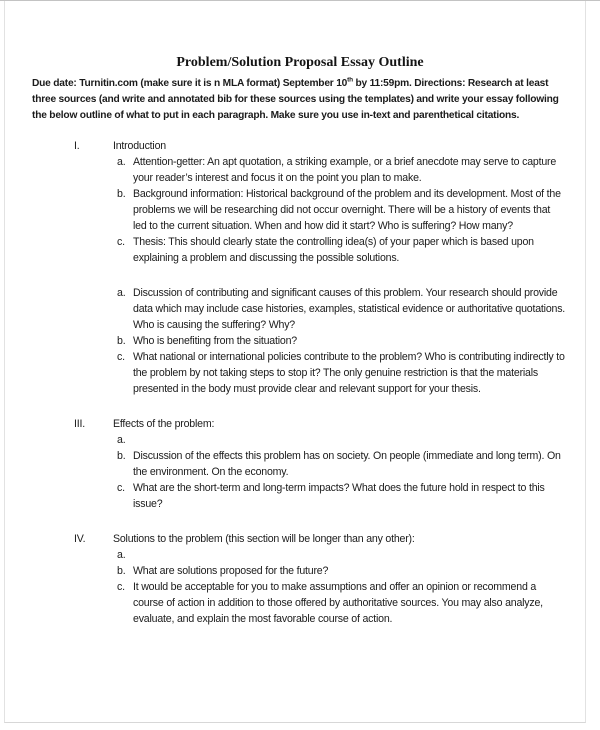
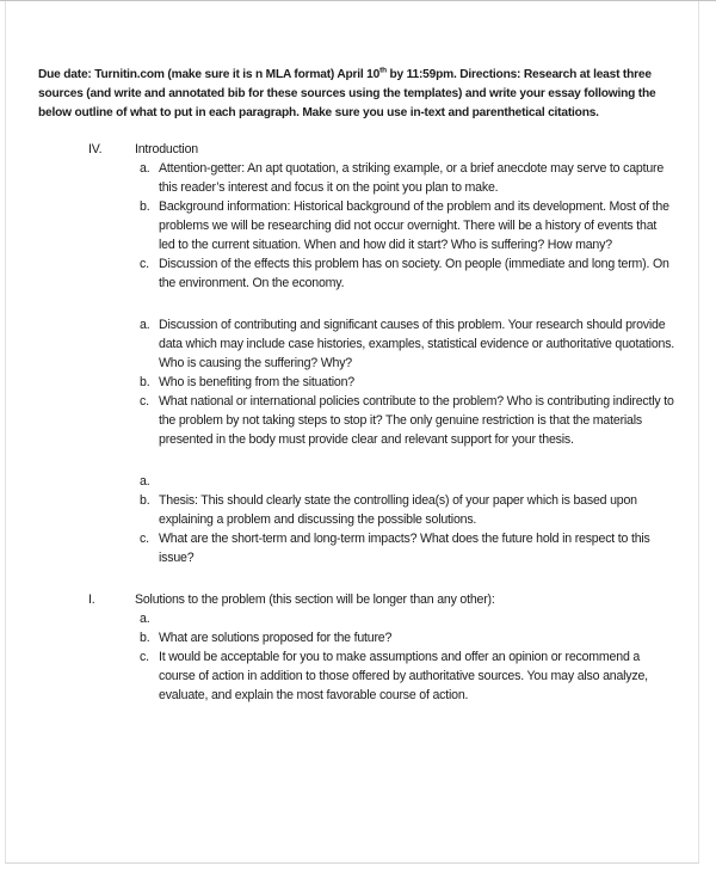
- Problem/Solution Proposal Essay Outline
- Due date: Turnitin.com (make sure it is n MLA format) September 10 by 11:59pm. Directions: Research at least three sources (and write and annotated bib for these sources using the templates) and write your essay following the below outline of what to put in each paragraph. Make sure you use in-text and parenthetical citations.
+ Due date: Turnitin.com (make sure it is n MLA format) April 10 by 11:59pm. Directions: Research at least three sources (and write and annotated bib for these sources using the templates) and write your essay following the below outline of what to put in each paragraph. Make sure you use in-text and parenthetical citations.
- I.
+ IV.
  Introduction
  a.
- Attention-getter: An apt quotation, a striking example, or a brief anecdote may serve to capture your reader’s interest and focus it on the point you plan to make.
+ Attention-getter: An apt quotation, a striking example, or a brief anecdote may serve to capture this reader’s interest and focus it on the point you plan to make.
  b.
  Background information: Historical background of the problem and its development. Most of the problems we will be researching did not occur overnight. There will be a history of events that led to the current situation. When and how did it start? Who is suffering? How many?
  c.
- Thesis: This should clearly state the controlling idea(s) of your paper which is based upon explaining a problem and discussing the possible solutions.
+ Discussion of the effects this problem has on society. On people (immediate and long term). On the environment. On the economy.
  a.
  Discussion of contributing and significant causes of this problem. Your research should provide data which may include case histories, examples, statistical evidence or authoritative quotations. Who is causing the suffering? Why?
  b.
  Who is benefiting from the situation?
  c.
  What national or international policies contribute to the problem? Who is contributing indirectly to the problem by not taking steps to stop it? The only genuine restriction is that the materials presented in the body must provide clear and relevant support for your thesis.
- III.
- Effects of the problem:
  a.
  b.
- Discussion of the effects this problem has on society. On people (immediate and long term). On the environment. On the economy.
+ Thesis: This should clearly state the controlling idea(s) of your paper which is based upon explaining a problem and discussing the possible solutions.
  c.
  What are the short-term and long-term impacts? What does the future hold in respect to this issue?
- IV.
+ I.
  Solutions to the problem (this section will be longer than any other):
  a.
  b.
  What are solutions proposed for the future?
  c.
  It would be acceptable for you to make assumptions and offer an opinion or recommend a course of action in addition to those offered by authoritative sources. You may also analyze, evaluate, and explain the most favorable course of action.
